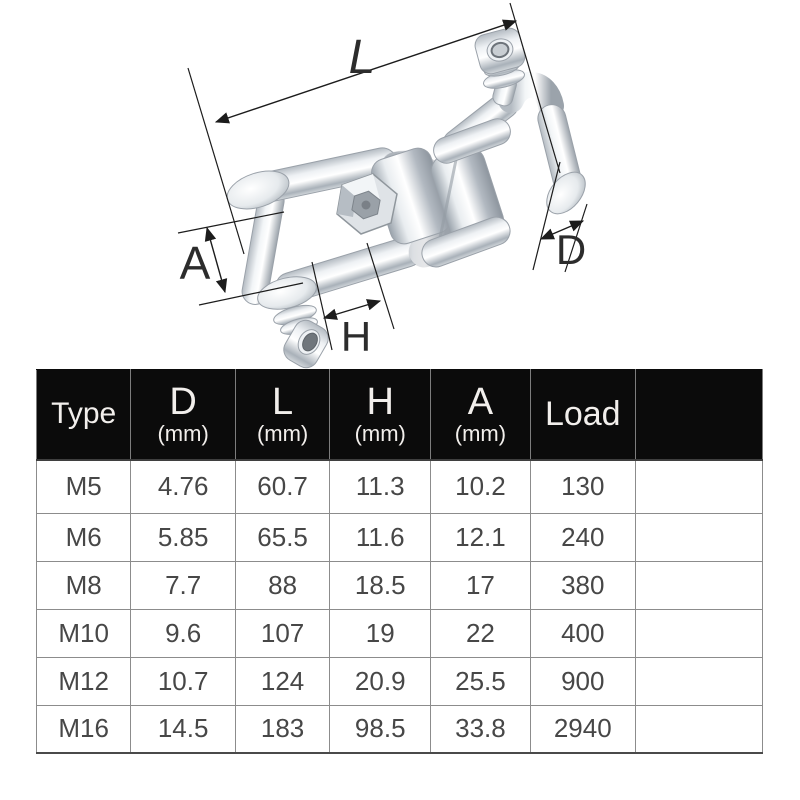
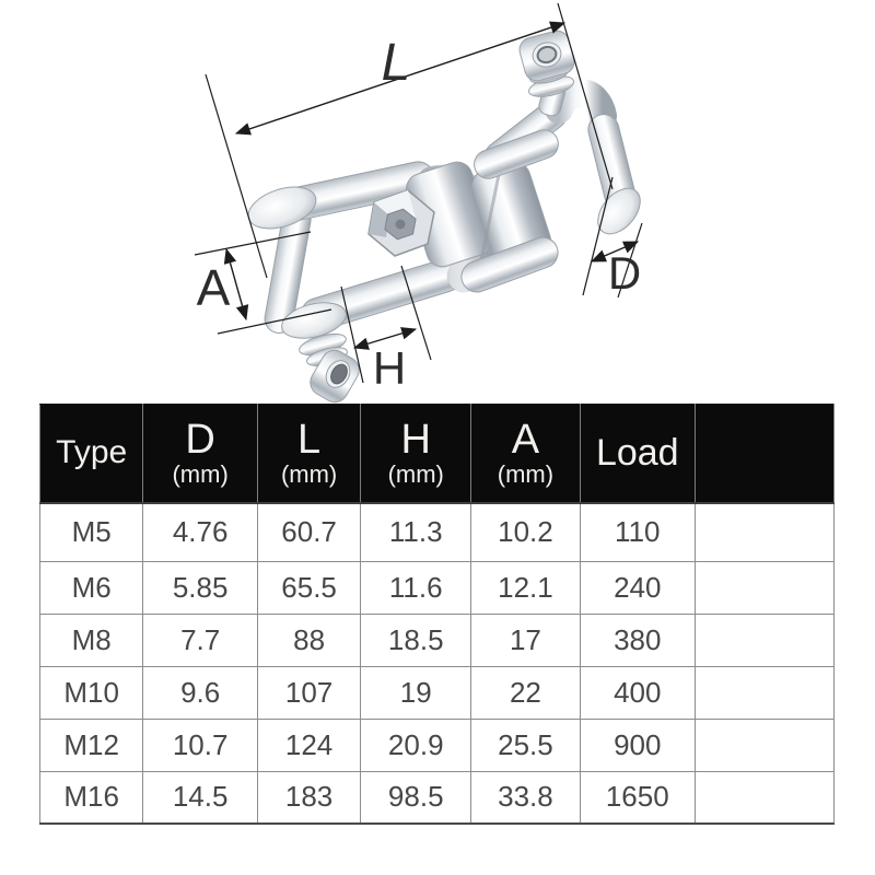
  L
  A
  H
  D
  Type	D(mm)	L(mm)	H(mm)	A(mm)	Load
- M5	4.76	60.7	11.3	10.2	130
+ M5	4.76	60.7	11.3	10.2	110
  M6	5.85	65.5	11.6	12.1	240
  M8	7.7	88	18.5	17	380
  M10	9.6	107	19	22	400
  M12	10.7	124	20.9	25.5	900
- M16	14.5	183	98.5	33.8	2940
+ M16	14.5	183	98.5	33.8	1650
